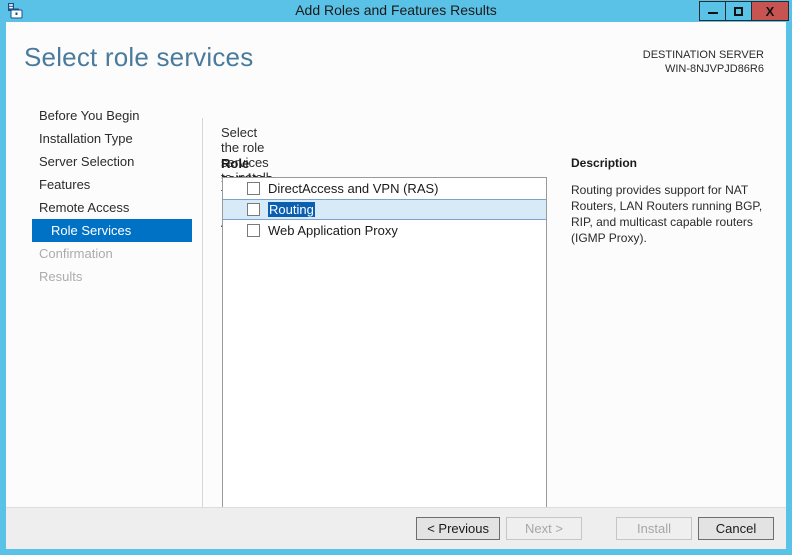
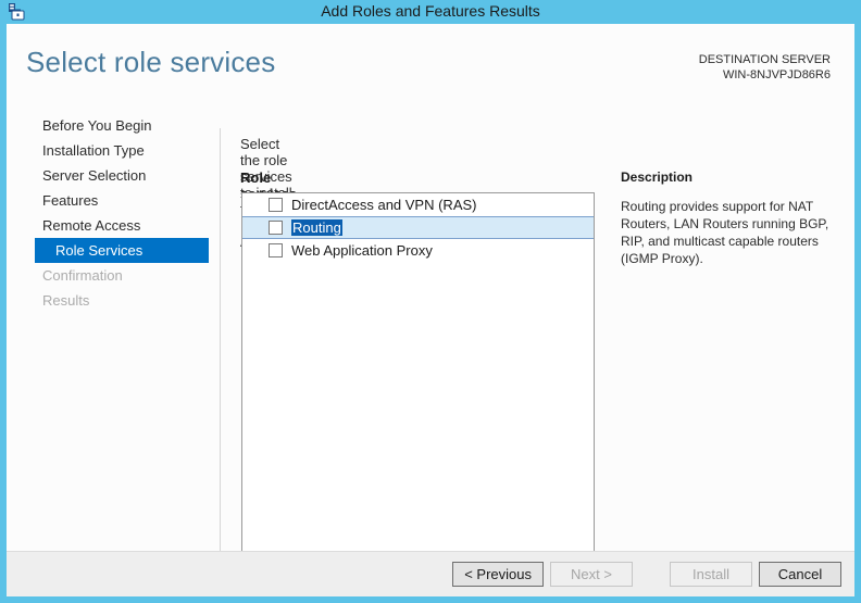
  Add Roles and Features Results
- X
  Select role services
  DESTINATION SERVER
  WIN-8NJVPJD86R6
  Before You Begin
  Installation Type
  Server Selection
  Features
  Remote Access
  Role Services
  Confirmation
  Results
  DirectAccess and VPN (RAS)
  Routing
  Web Application Proxy
  Description
  Routing provides support for NAT Routers, LAN Routers running BGP, RIP, and multicast capable routers (IGMP Proxy).
  < Previous
  Next >
  Install
  Cancel
